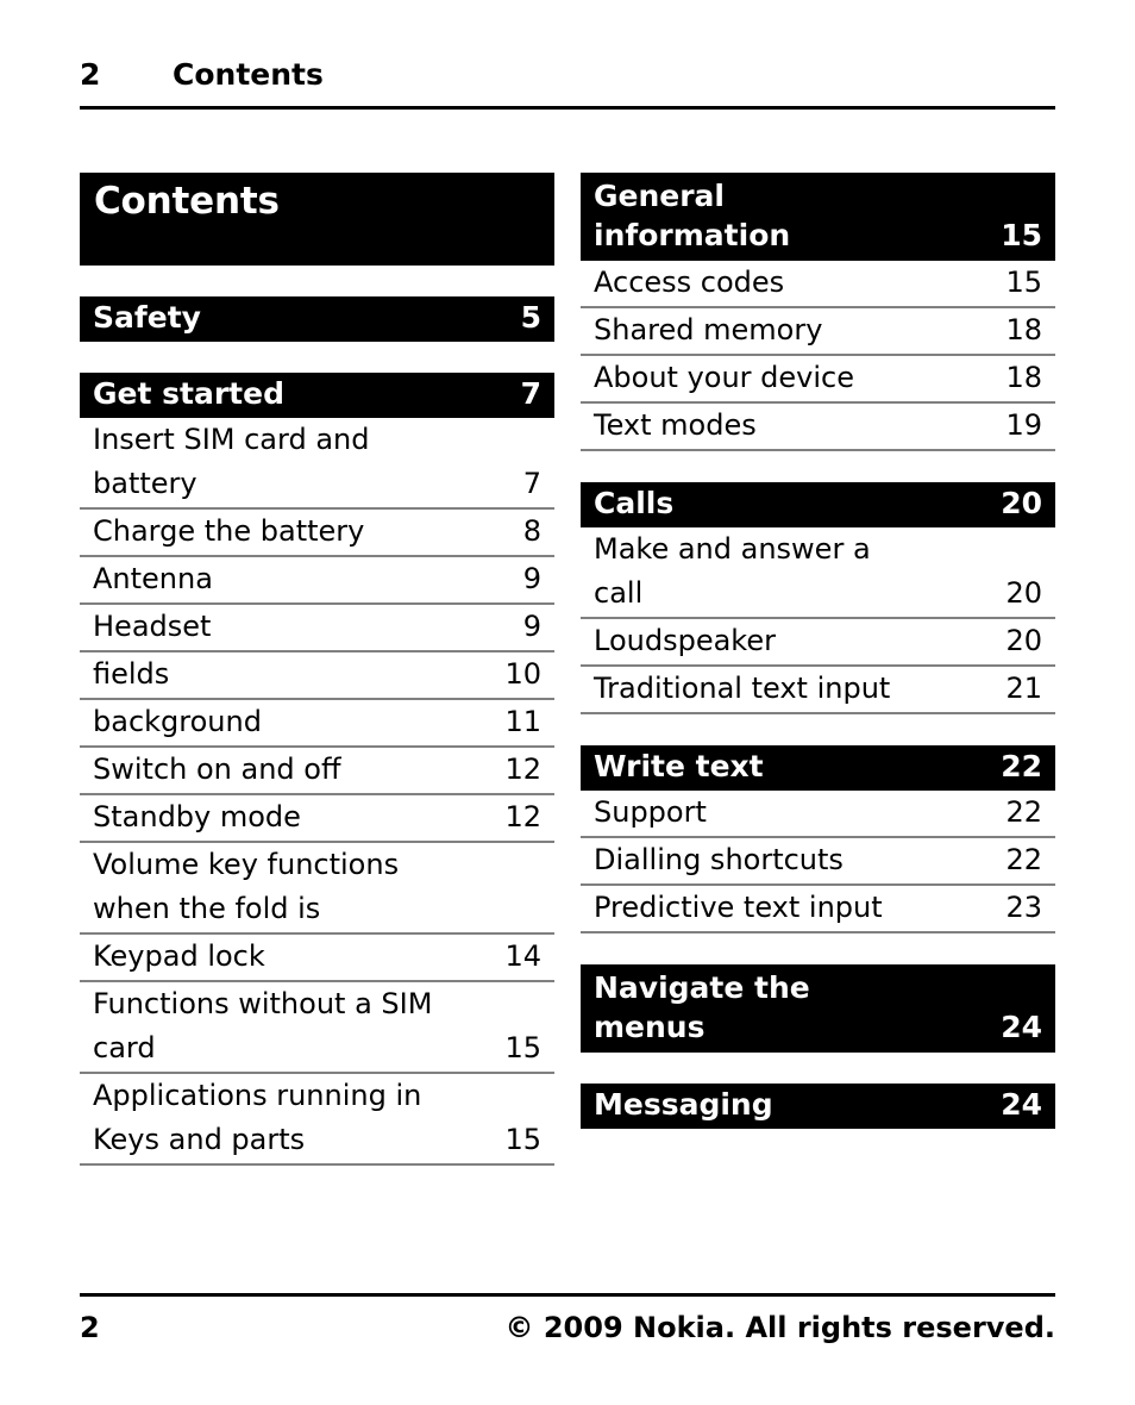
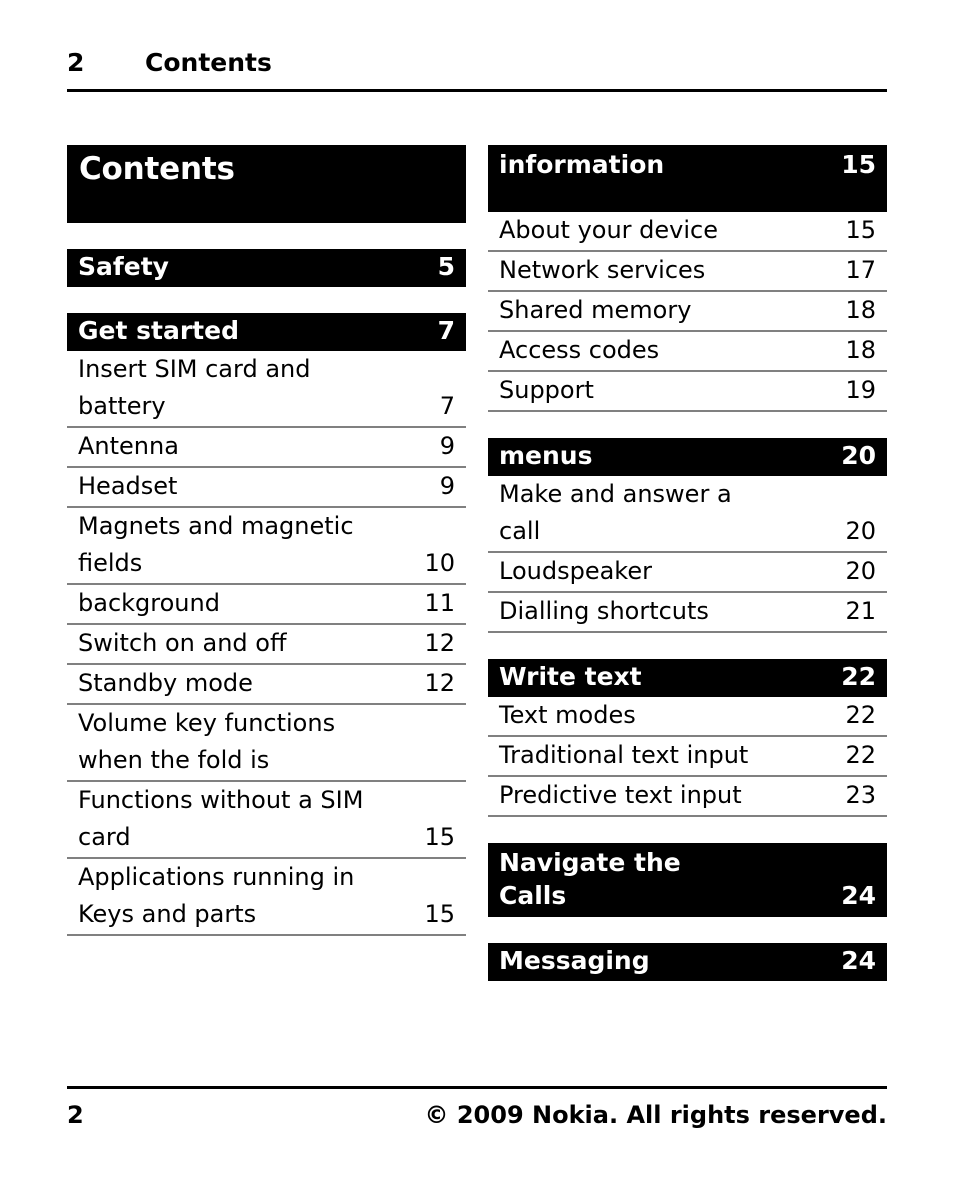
  2
  Contents
  Contents
  Safety
  5
  Get started
  7
  Insert SIM card and
  battery
  7
- Charge the battery
- 8
  Antenna
  9
  Headset
  9
+ Magnets and magnetic
  fields
  10
  background
  11
  Switch on and off
  12
  Standby mode
  12
  Volume key functions
  when the fold is
- Keypad lock
- 14
  Functions without a SIM
  card
  15
  Applications running in
  Keys and parts
  15
- General
  information
  15
- Access codes
+ About your device
  15
+ Network services
+ 17
  Shared memory
  18
- About your device
+ Access codes
  18
- Text modes
+ Support
  19
- Calls
+ menus
  20
  Make and answer a
  call
  20
  Loudspeaker
  20
- Traditional text input
+ Dialling shortcuts
  21
  Write text
  22
- Support
+ Text modes
  22
- Dialling shortcuts
+ Traditional text input
  22
  Predictive text input
  23
  Navigate the
- menus
+ Calls
  24
  Messaging
  24
  2
  © 2009 Nokia. All rights reserved.
